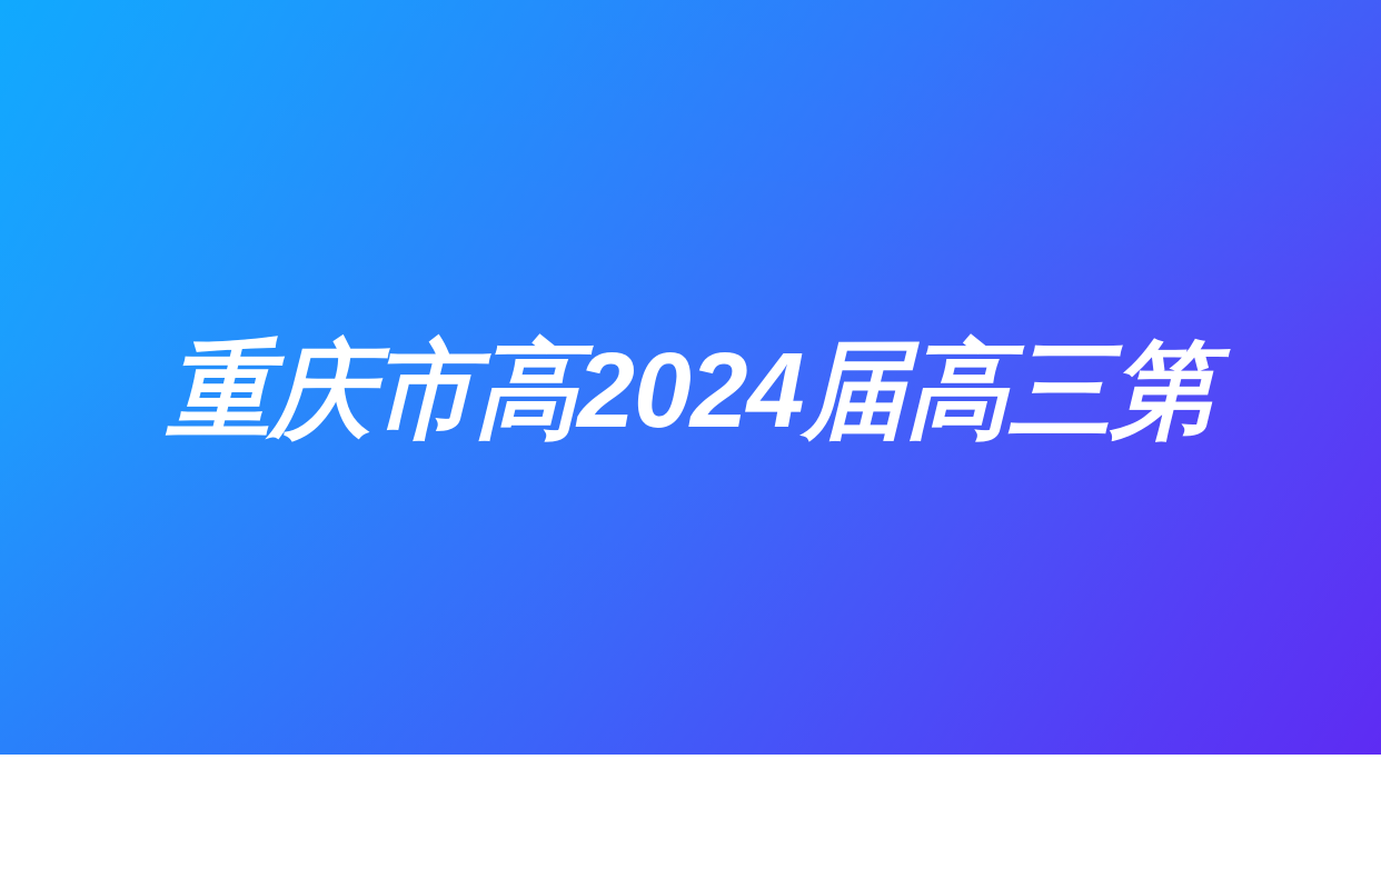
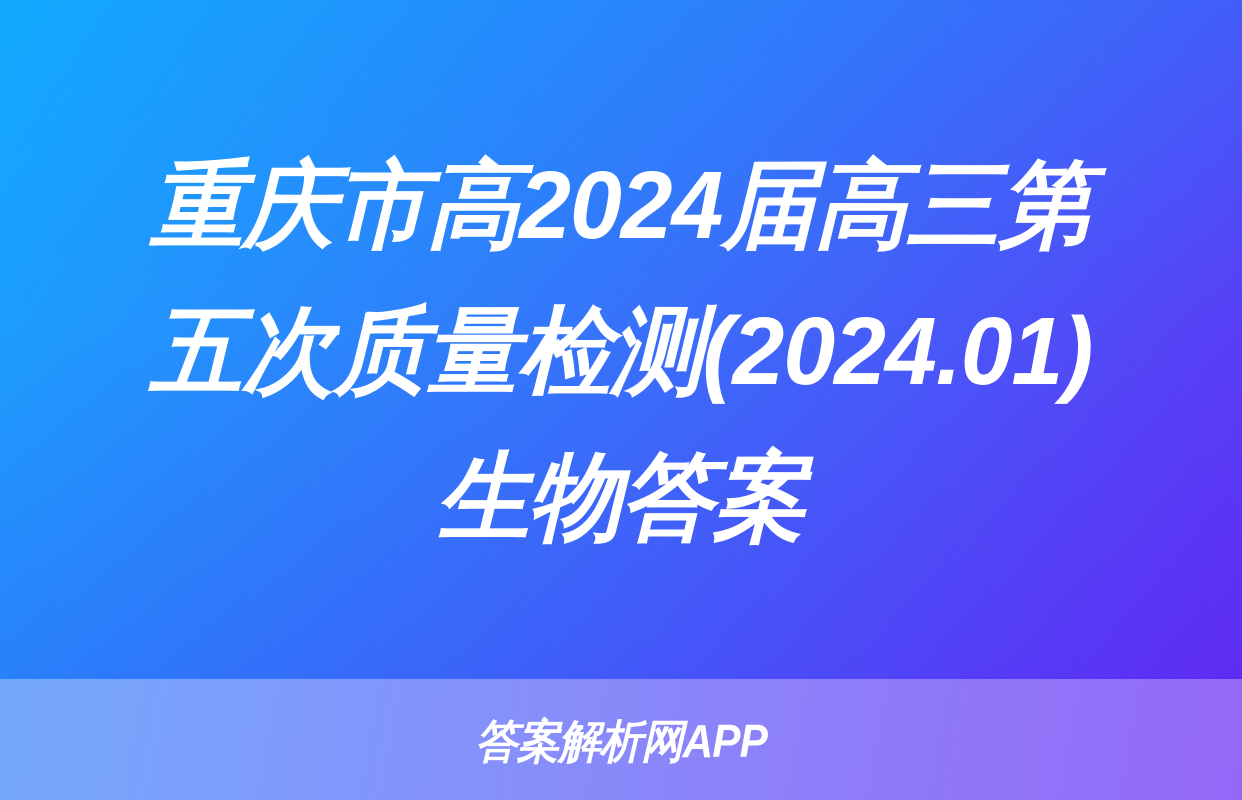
  重庆市高2024届高三第
+ 五次质量检测(2024.01)
+ 生物答案
+ 答案解析网APP
